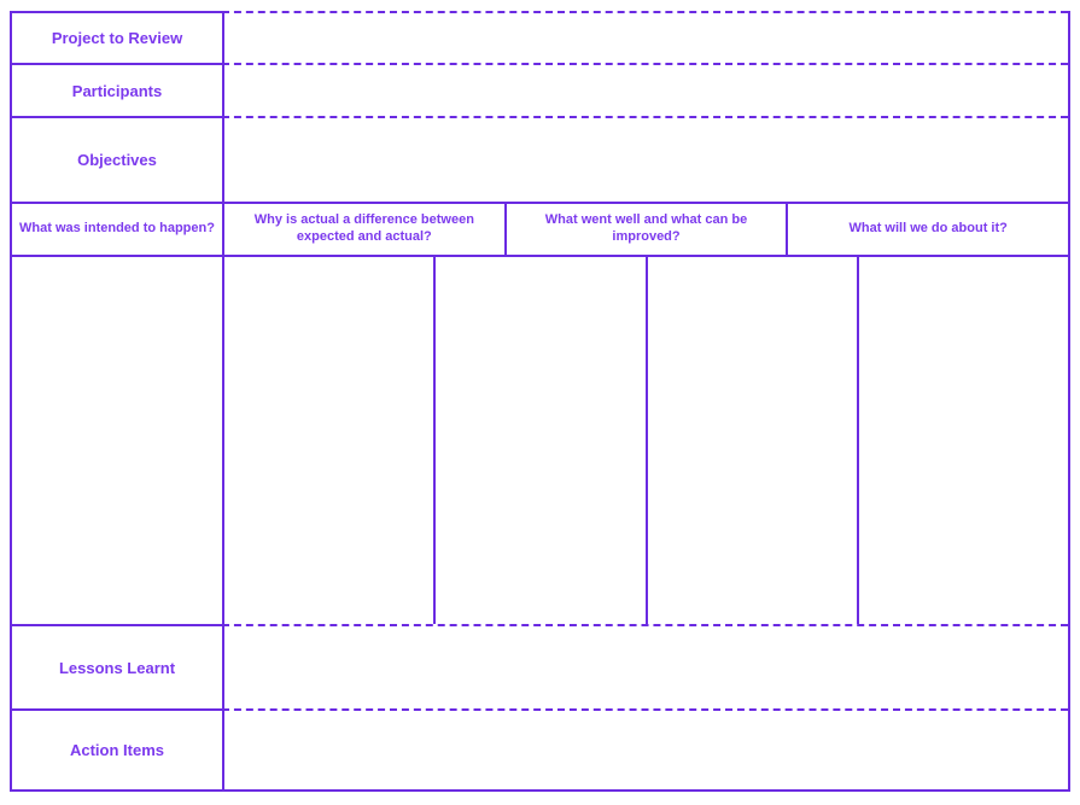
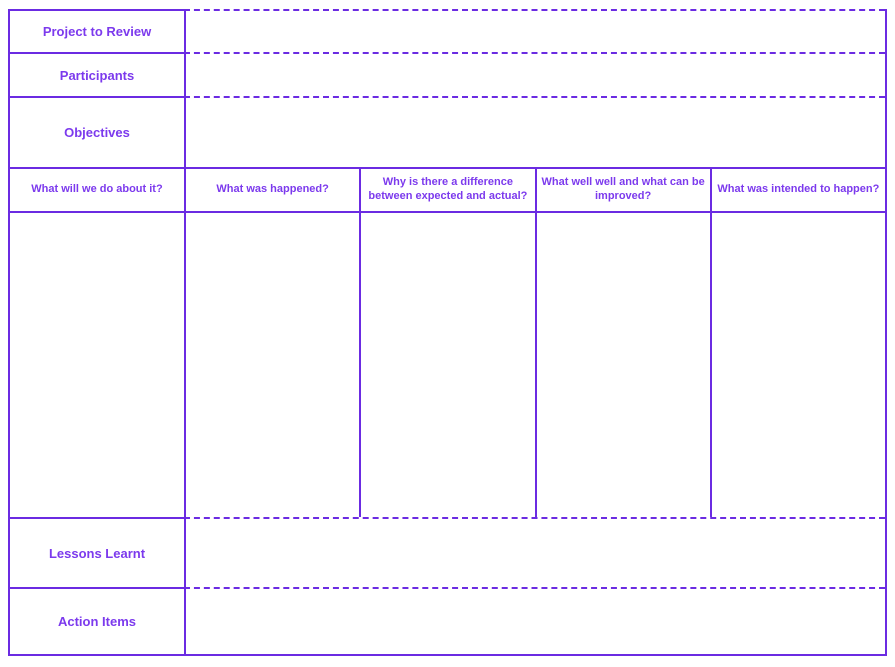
  Project to Review
  Participants
  Objectives
- What was intended to happen?
+ What will we do about it?
+ What was happened?
- Why is actual a difference between expected and actual?
+ Why is there a difference between expected and actual?
- What went well and what can be improved?
+ What well well and what can be improved?
- What will we do about it?
+ What was intended to happen?
  Lessons Learnt
  Action Items
